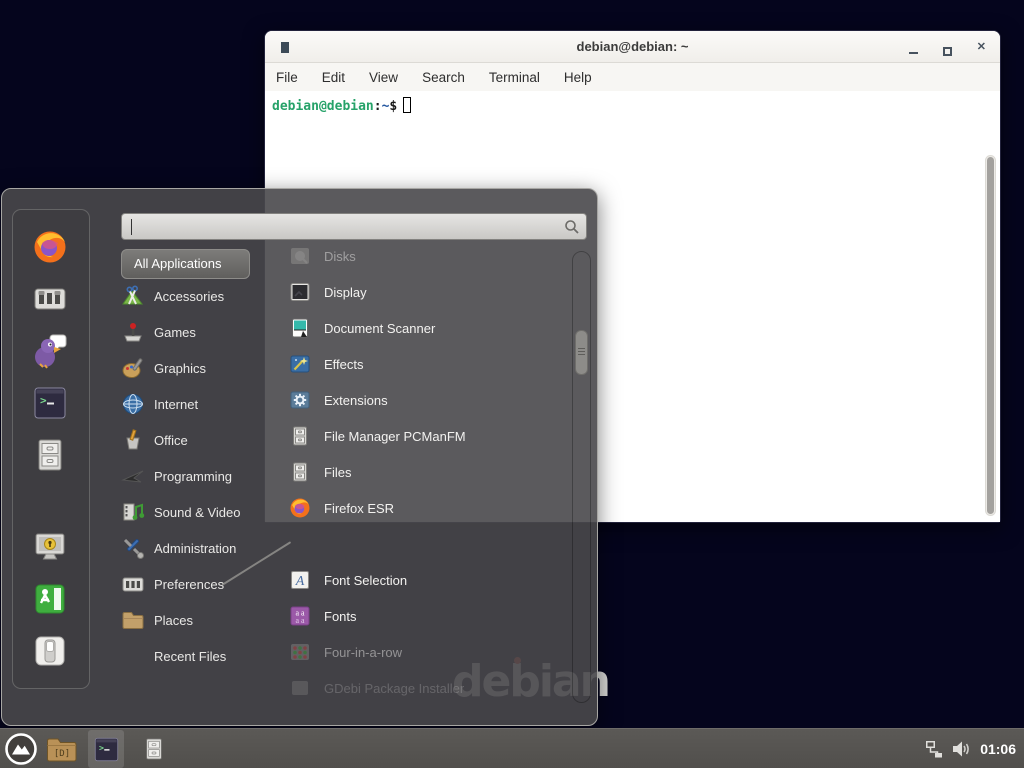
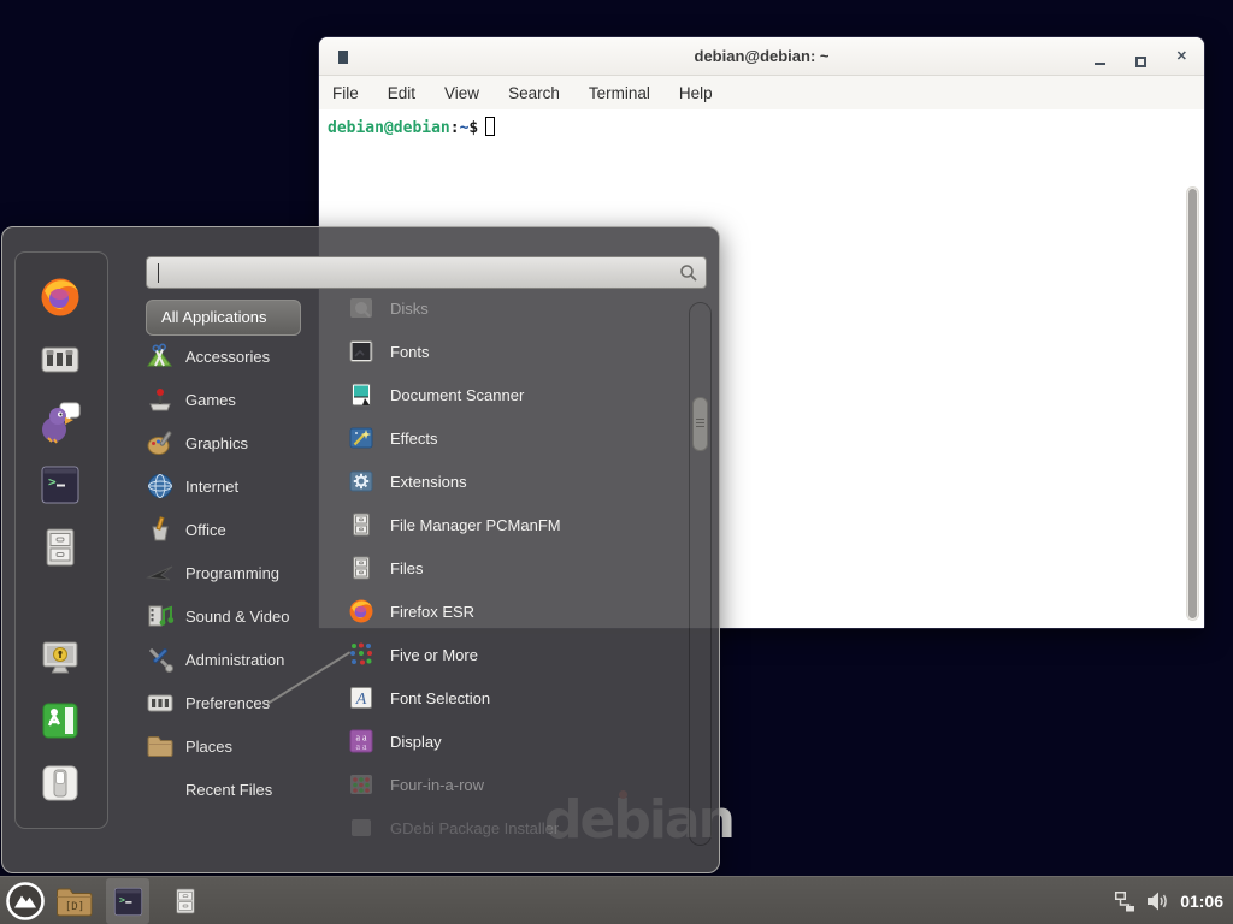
  debian@debian: ~
  ✕
  File
  Edit
  View
  Search
  Terminal
  Help
  debian@debian:~$
  >
  All Applications
  Accessories
  Games
  Graphics
  Internet
  Office
  Programming
  Sound & Video
  Administration
  Preferences
  Places
  Recent Files
  Disks
- Display
+ Fonts
  Document Scanner
  Effects
  Extensions
  File Manager PCManFM
  Files
  Firefox ESR
+ Five or More
  A
  Font Selection
  a a
  a a
- Fonts
+ Display
  Four-in-a-row
  GDebi Package Installer
  [D]
  >
  01:06
